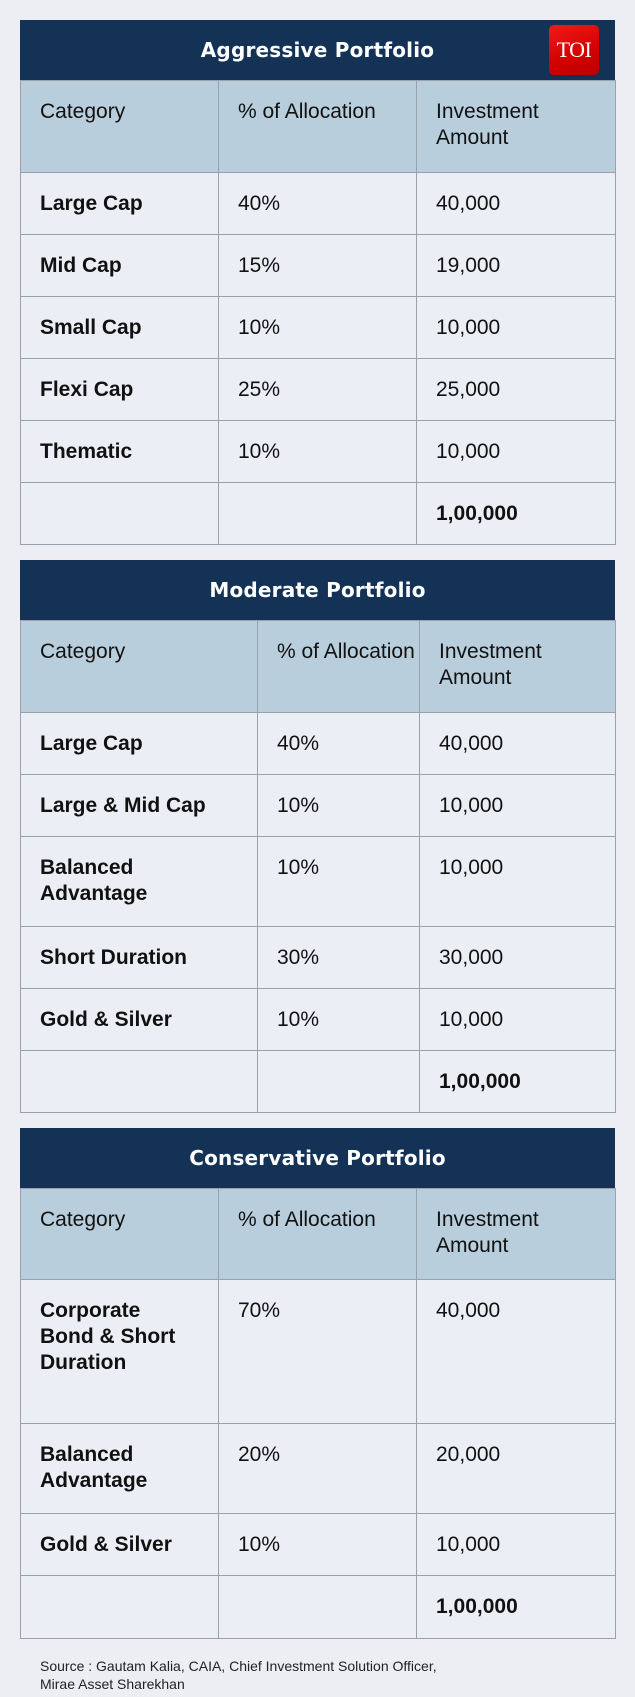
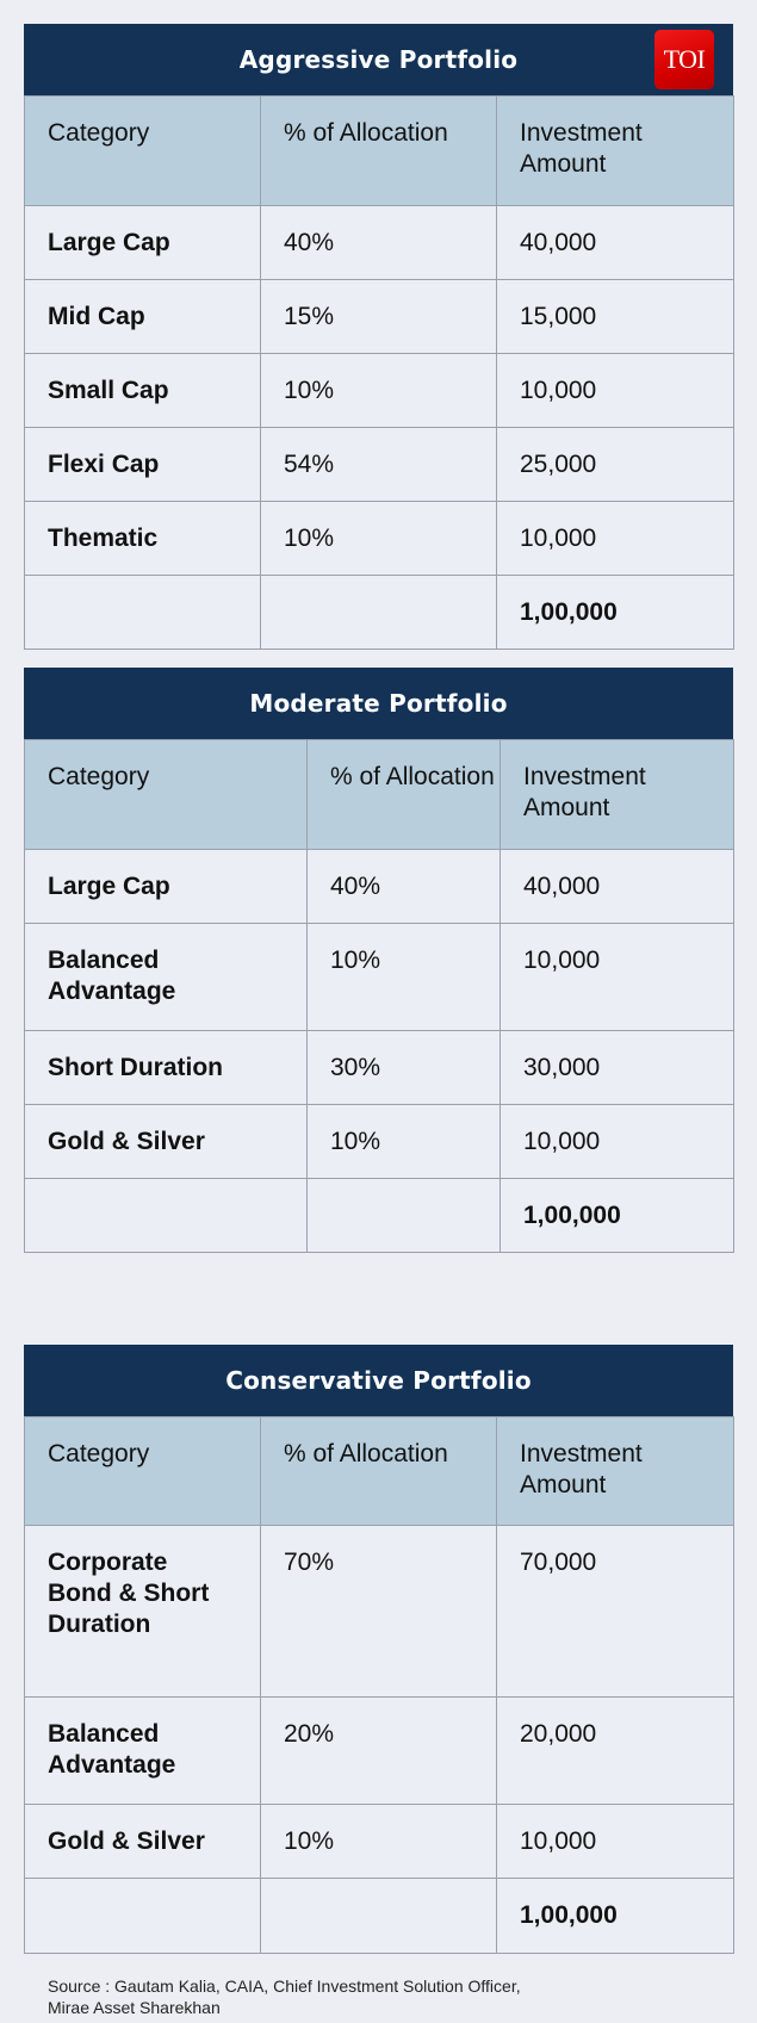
  Aggressive Portfolio
  TOI
  Category	% of Allocation	Investment Amount
  Large Cap	40%	40,000
- Mid Cap	15%	19,000
+ Mid Cap	15%	15,000
  Small Cap	10%	10,000
- Flexi Cap	25%	25,000
+ Flexi Cap	54%	25,000
  Thematic	10%	10,000
  		1,00,000
  Moderate Portfolio
  Category	% of Allocation	Investment Amount
  Large Cap	40%	40,000
- Large & Mid Cap	10%	10,000
  Balanced Advantage	10%	10,000
  Short Duration	30%	30,000
  Gold & Silver	10%	10,000
  		1,00,000
  Conservative Portfolio
  Category	% of Allocation	Investment Amount
- Corporate Bond & Short Duration	70%	40,000
+ Corporate Bond & Short Duration	70%	70,000
  Balanced Advantage	20%	20,000
  Gold & Silver	10%	10,000
  		1,00,000
  Source : Gautam Kalia, CAIA, Chief Investment Solution Officer,
  Mirae Asset Sharekhan
